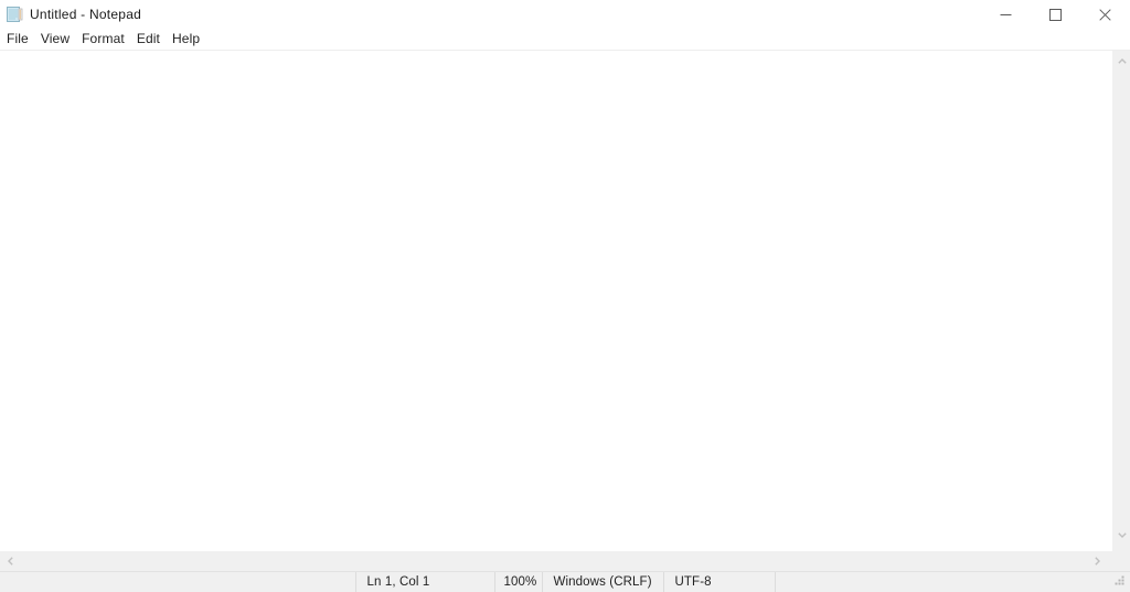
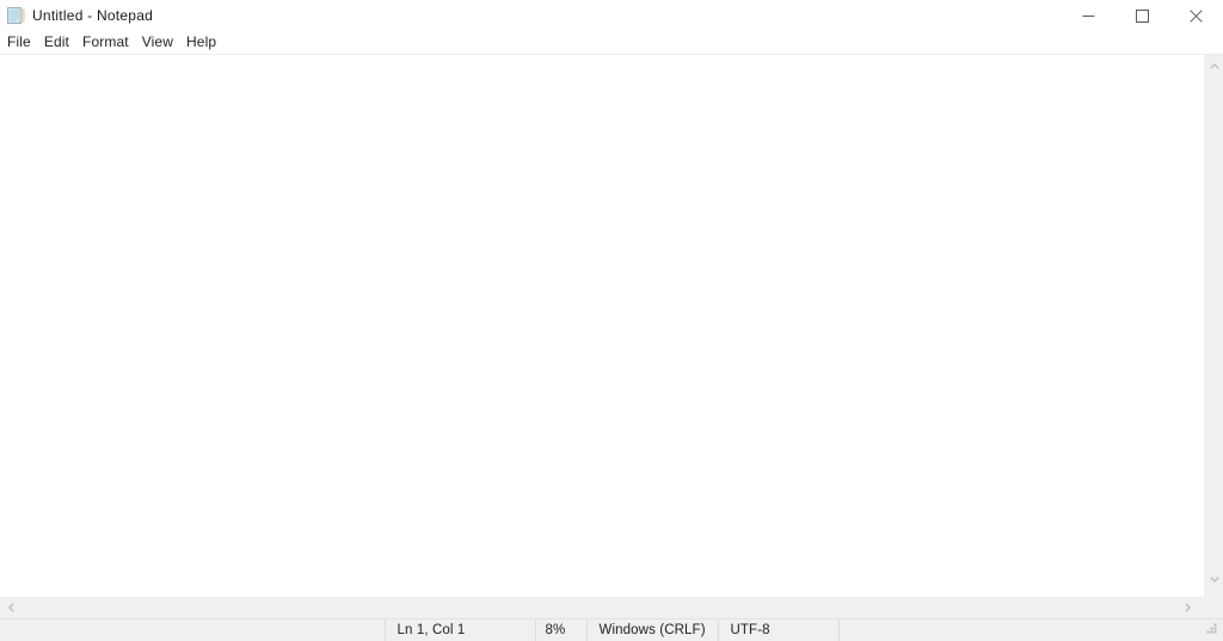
  Untitled - Notepad
  File
- View
+ Edit
  Format
- Edit
+ View
  Help
  Ln 1, Col 1
- 100%
+ 8%
  Windows (CRLF)
  UTF-8
